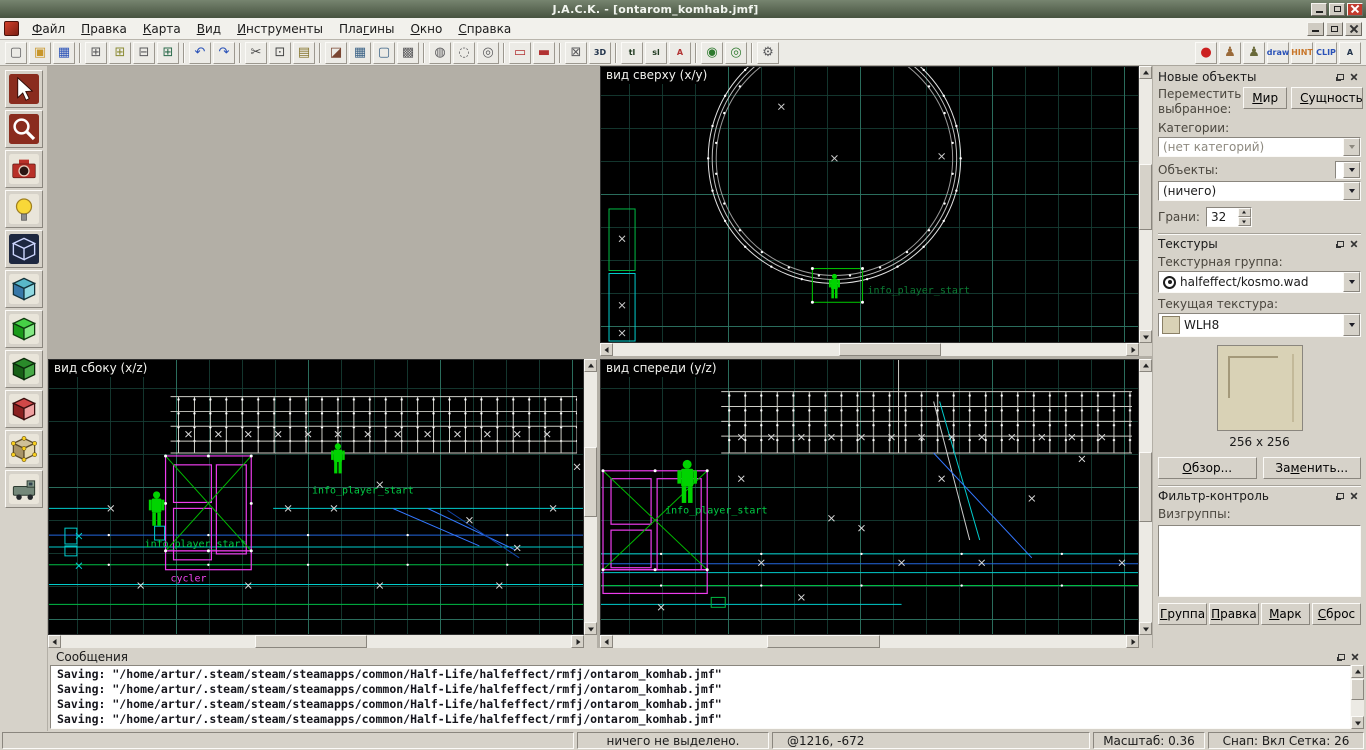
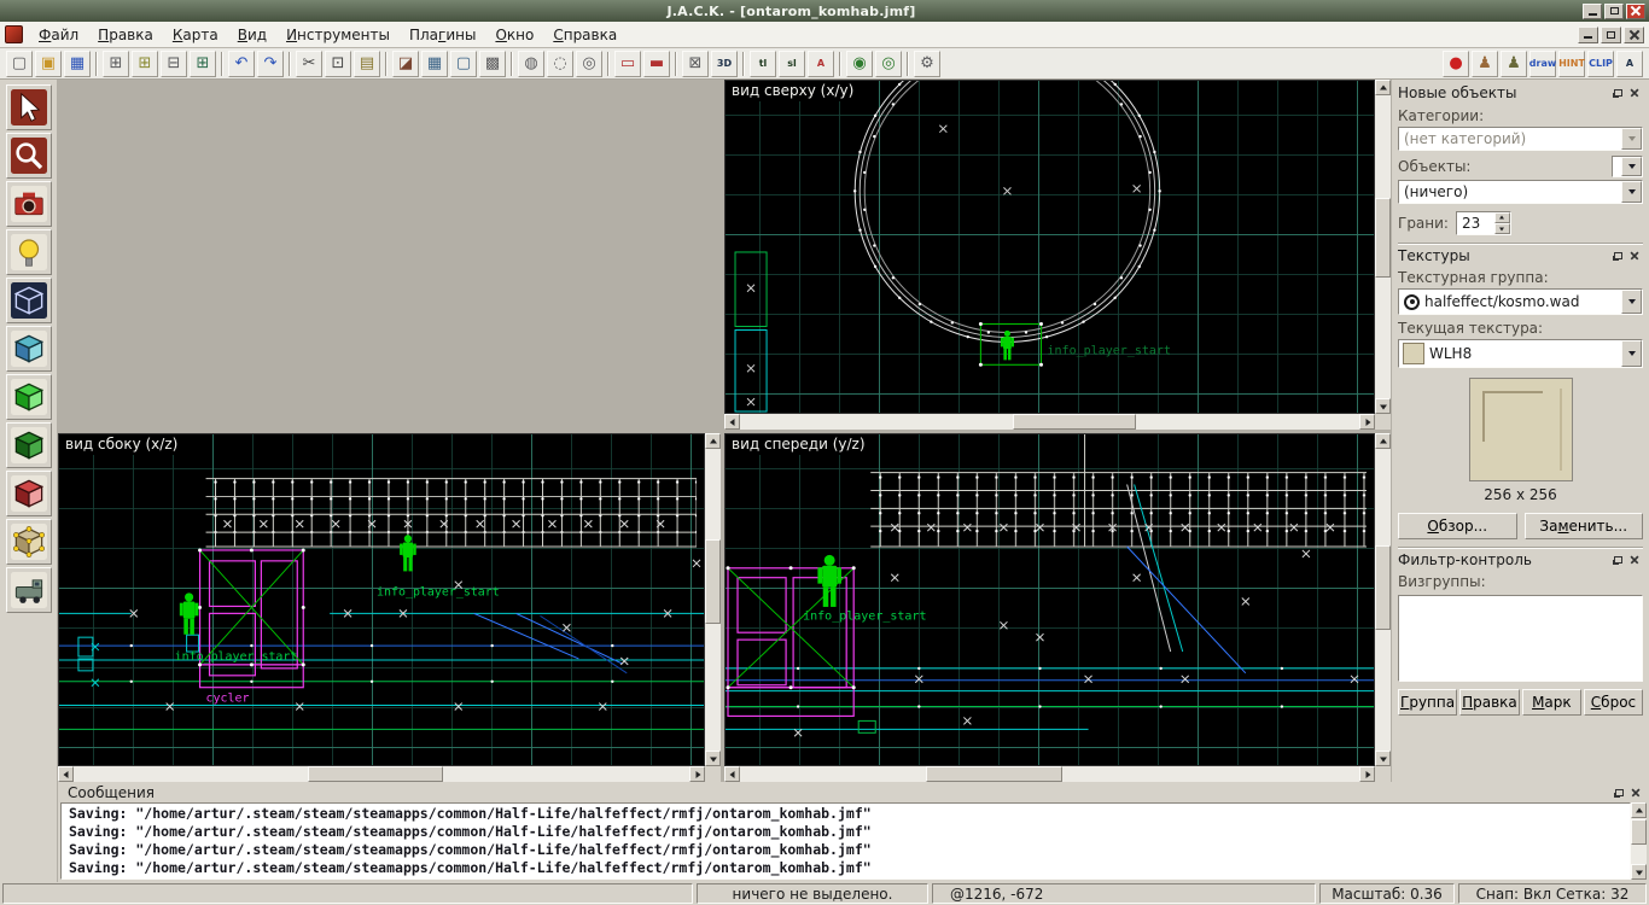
  J.A.C.K. - [ontarom_komhab.jmf]
  Файл
  Правка
  Карта
  Вид
  Инструменты
  Плагины
  Окно
  Справка
  ▢
  ▣
  ▦
  ⊞
  ⊞
  ⊟
  ⊞
  ↶
  ↷
  ✂
  ⊡
  ▤
  ◪
  ▦
  ▢
  ▩
  ◍
  ◌
  ◎
  ▭
  ▬
  ⊠
  3D
  tl
  sl
  A
  ◉
  ◎
  ⚙
  ●
  ♟
  ♟
  draw
  HINT
  CLIP
  A
  info_player_start
  вид сверху (x/y)
  info_player_start
  info_player_start
  cycler
  вид сбоку (x/z)
  info_player_start
  вид спереди (y/z)
  Новые объекты
- Переместить выбранное:
- Мир
- Сущность
  Категории:
  (нет категорий)
  Объекты:
  (ничего)
  Грани:
- 32
+ 23
  Текстуры
  Текстурная группа:
  halfeffect/kosmo.wad
  Текущая текстура:
  WLH8
  256 x 256
  Обзор...
  Заменить...
  Фильтр-контроль
  Визгруппы:
  Группа
  Правка
  Марк
  Сброс
  Сообщения
  Saving: "/home/artur/.steam/steam/steamapps/common/Half-Life/halfeffect/rmfj/ontarom_komhab.jmf"
  Saving: "/home/artur/.steam/steam/steamapps/common/Half-Life/halfeffect/rmfj/ontarom_komhab.jmf"
  Saving: "/home/artur/.steam/steam/steamapps/common/Half-Life/halfeffect/rmfj/ontarom_komhab.jmf"
  Saving: "/home/artur/.steam/steam/steamapps/common/Half-Life/halfeffect/rmfj/ontarom_komhab.jmf"
  ничего не выделено.
  @1216, -672
  Масштаб: 0.36
- Снап: Вкл Сетка: 26
+ Снап: Вкл Сетка: 32
